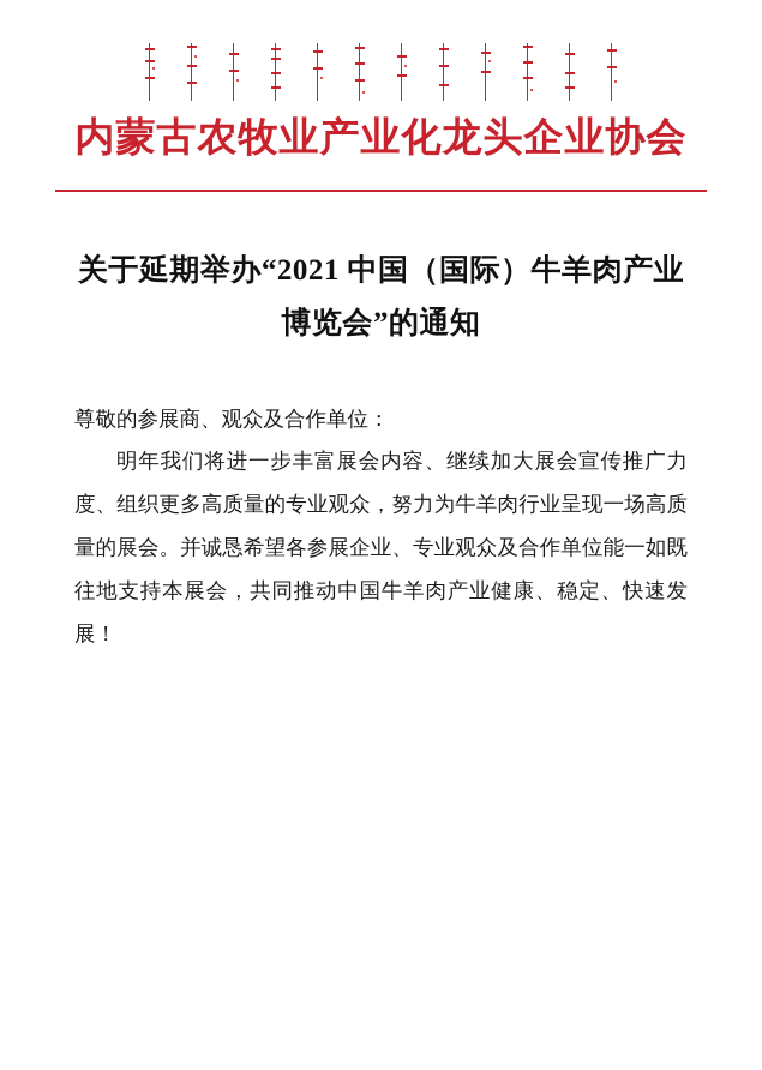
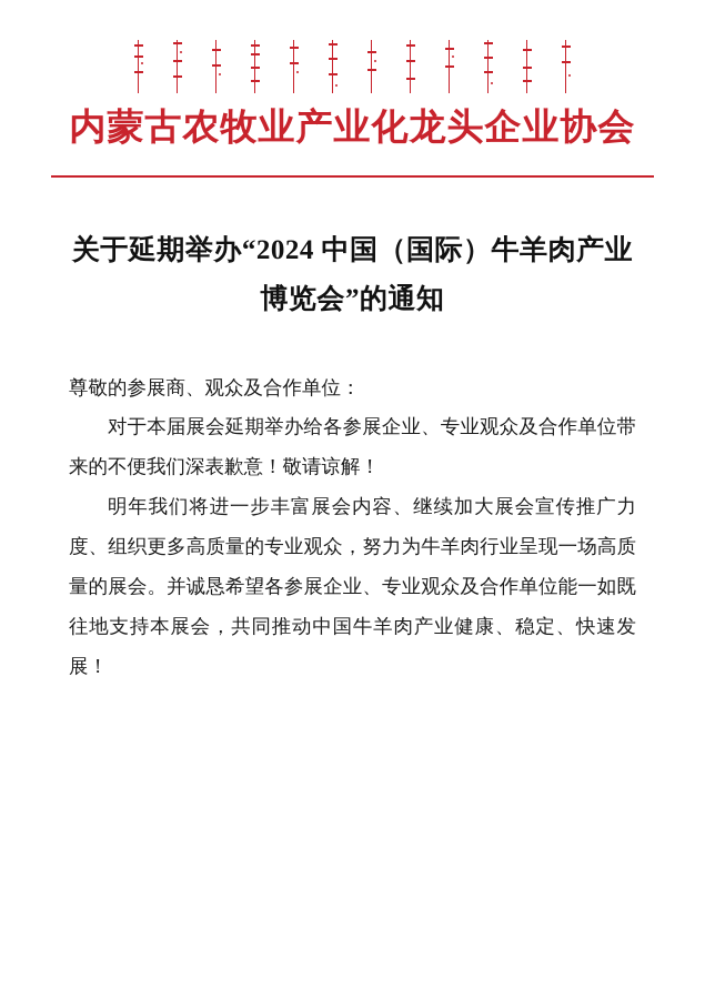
  内蒙古农牧业产业化龙头企业协会
- 关于延期举办“2021 中国（国际）牛羊肉产业博览会”的通知
+ 关于延期举办“2024 中国（国际）牛羊肉产业博览会”的通知
  尊敬的参展商、观众及合作单位：
+ 对于本届展会延期举办给各参展企业、专业观众及合作单位带来的不便我们深表歉意！敬请谅解！
  明年我们将进一步丰富展会内容、继续加大展会宣传推广力度、组织更多高质量的专业观众，努力为牛羊肉行业呈现一场高质量的展会。并诚恳希望各参展企业、专业观众及合作单位能一如既往地支持本展会，共同推动中国牛羊肉产业健康、稳定、快速发展！
